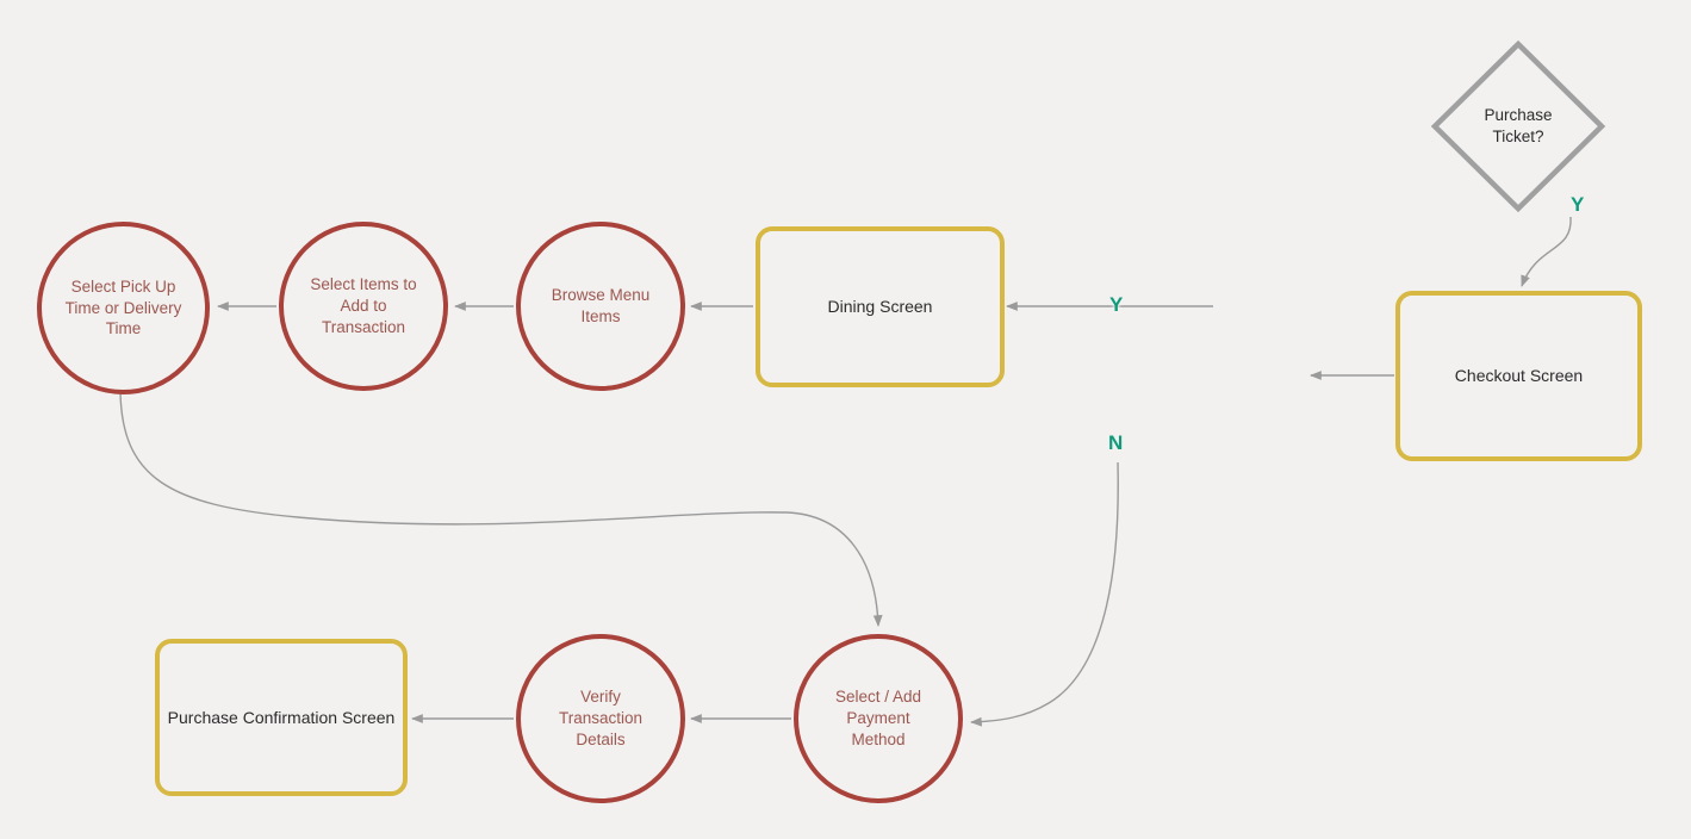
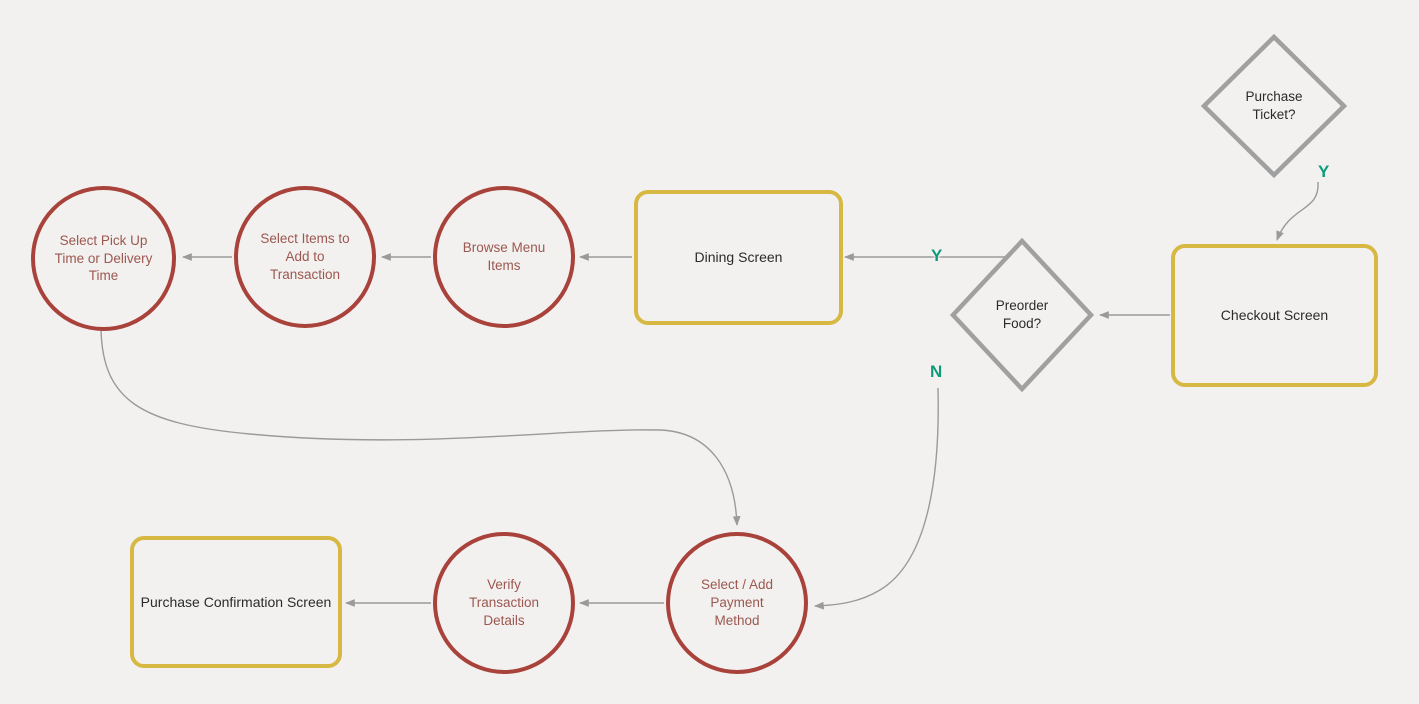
  Purchase
  Ticket?
  Checkout Screen
+ Preorder
+ Food?
  Dining Screen
  Browse Menu
  Items
  Select Items to
  Add to
  Transaction
  Select Pick Up
  Time or Delivery
  Time
  Select / Add
  Payment
  Method
  Verify
  Transaction
  Details
  Purchase Confirmation Screen
  Y
  Y
  N
